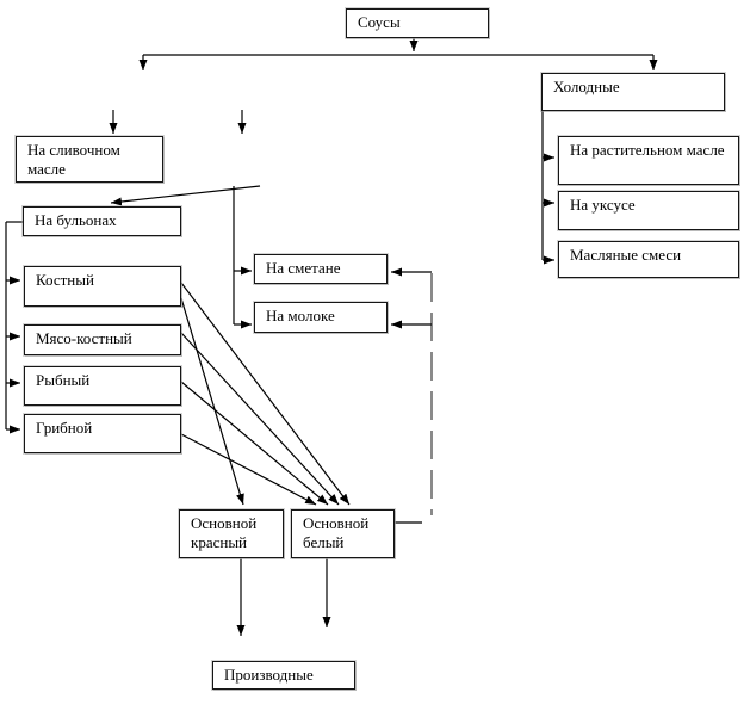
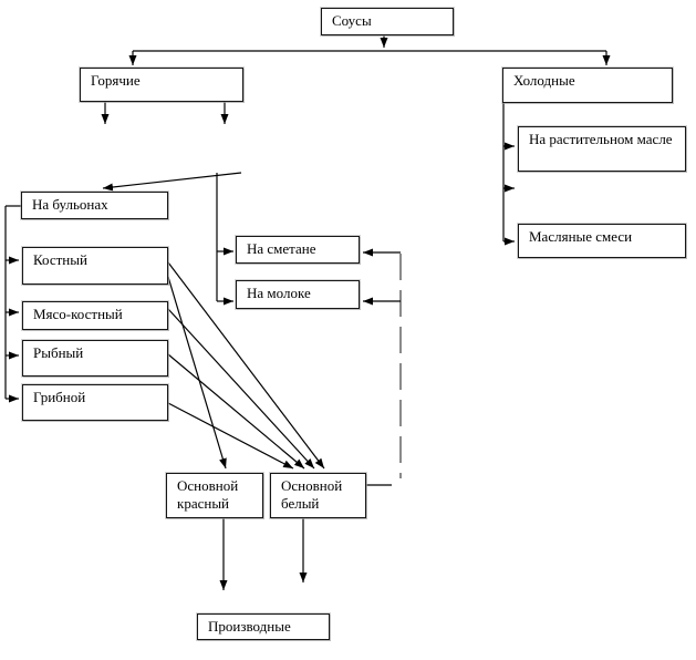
  Соусы
+ Горячие
  Холодные
- На сливочном масле
  На бульонах
  Костный
  Мясо-костный
  Рыбный
  Грибной
  На сметане
  На молоке
  На растительном масле
- На уксусе
  Масляные смеси
  Основной красный
  Основной белый
  Производные
